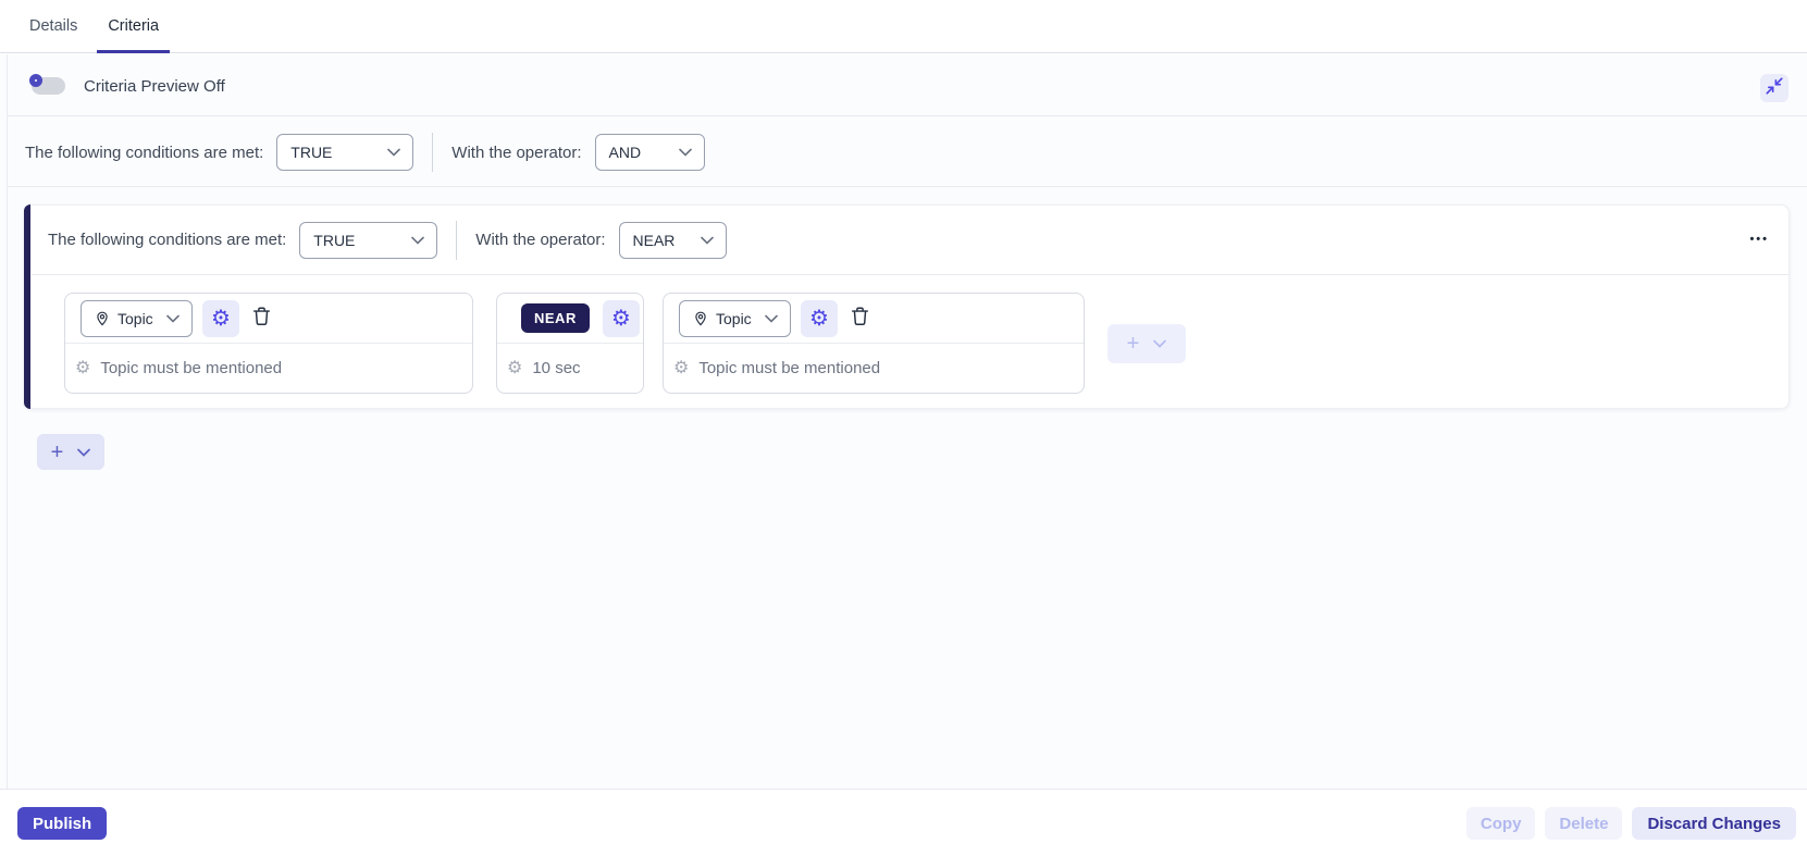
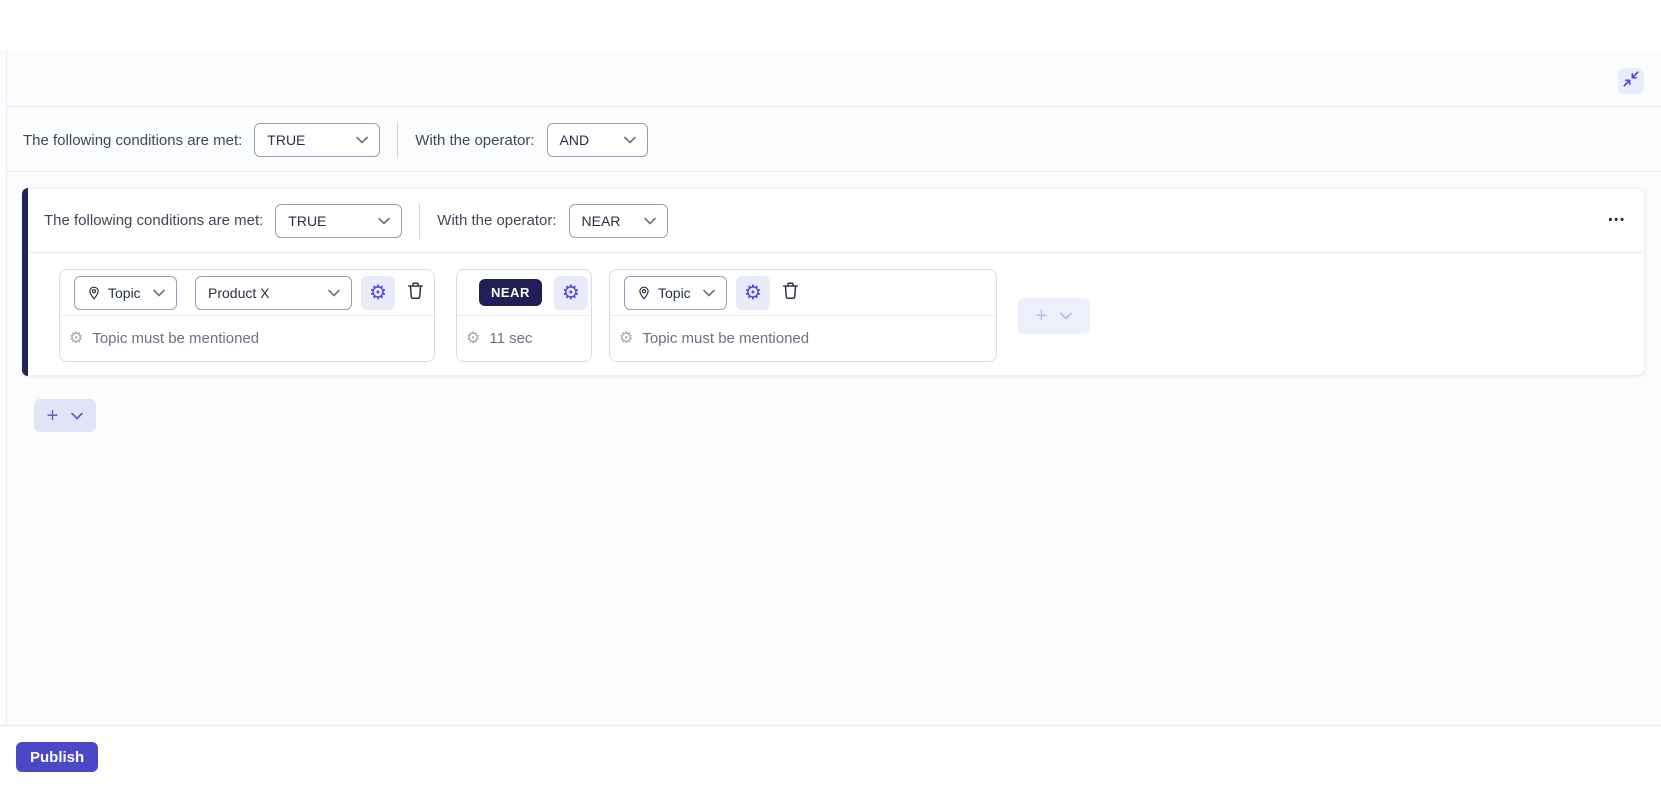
- Details
- Criteria
- Criteria Preview Off
  The following conditions are met:
  TRUE
  With the operator:
  AND
  The following conditions are met:
  TRUE
  With the operator:
  NEAR
  •••
  Topic
+ Product X
  ⚙
  ⚙
  Topic must be mentioned
  NEAR
  ⚙
  ⚙
- 10 sec
+ 11 sec
  Topic
  ⚙
  ⚙
  Topic must be mentioned
  +
  +
  Publish
- Copy
- Delete
- Discard Changes
